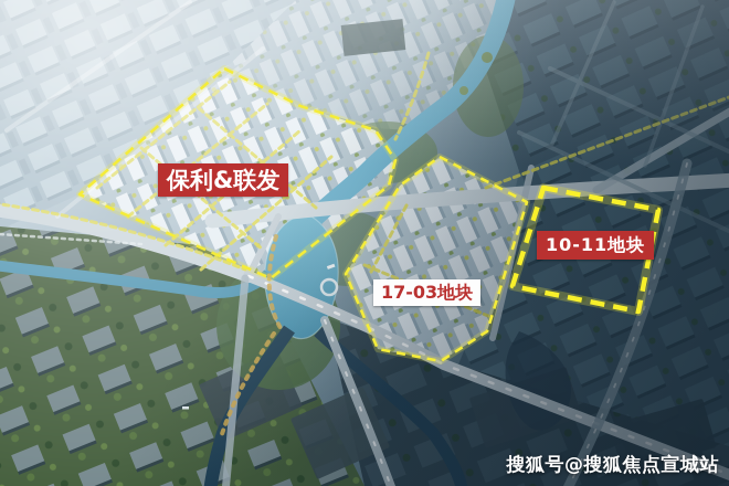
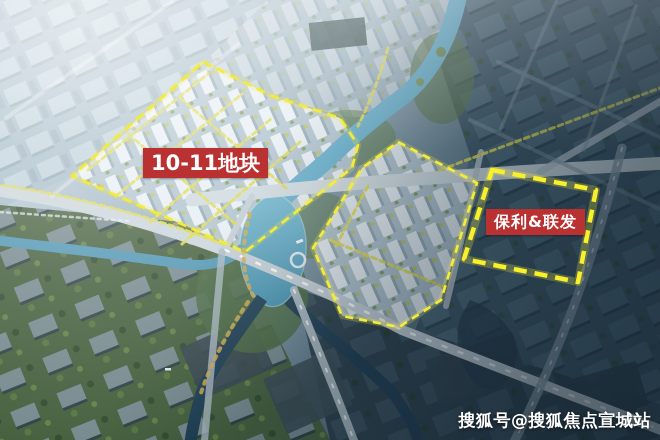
- 保利&联发
+ 10-11地块
- 17-03地块
- 10-11地块
+ 保利&联发
  搜狐号@搜狐焦点宣城站
